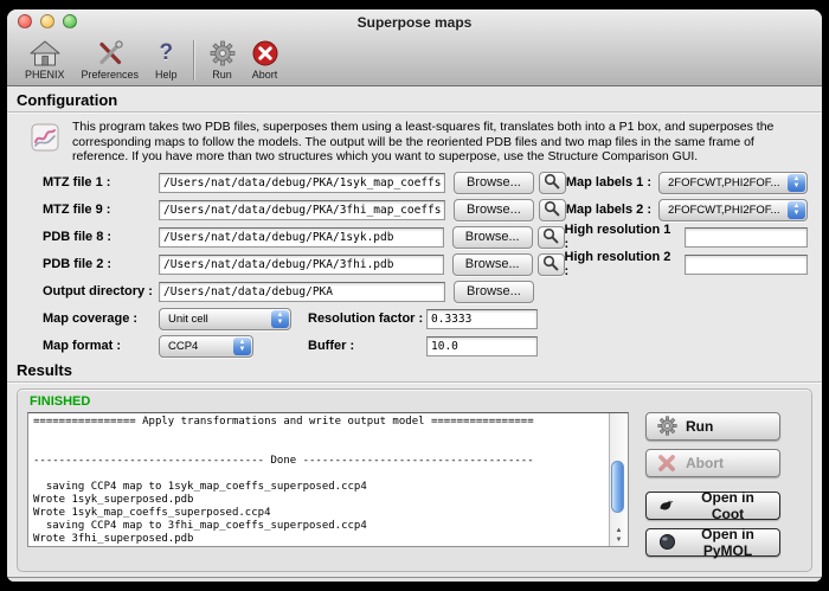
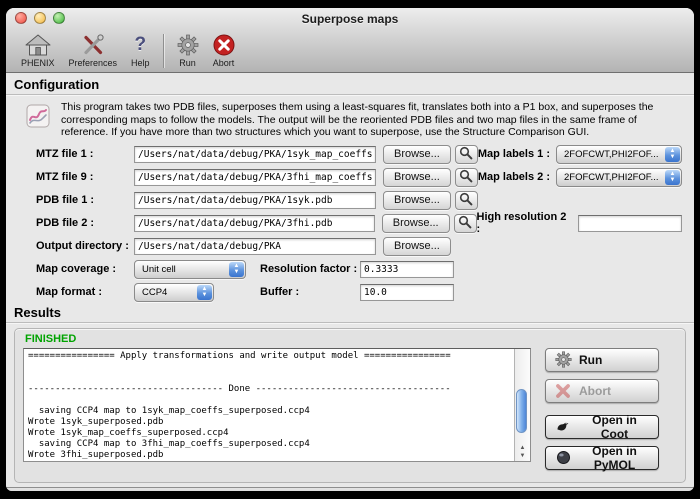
  Superpose maps
  PHENIX
  Preferences
  ?
  Help
  Run
  Abort
  Configuration
  This program takes two PDB files, superposes them using a least-squares fit, translates both into a P1 box, and superposes the corresponding maps to follow the models. The output will be the reoriented PDB files and two map files in the same frame of reference. If you have more than two structures which you want to superpose, use the Structure Comparison GUI.
  MTZ file 1 :
  /Users/nat/data/debug/PKA/1syk_map_coeffs
  Browse...
  Map labels 1 :
  2FOFCWT,PHI2FOF...
  MTZ file 9 :
  /Users/nat/data/debug/PKA/3fhi_map_coeffs
  Browse...
  Map labels 2 :
  2FOFCWT,PHI2FOF...
- PDB file 8 :
+ PDB file 1 :
  /Users/nat/data/debug/PKA/1syk.pdb
  Browse...
- High resolution 1 :
  PDB file 2 :
  /Users/nat/data/debug/PKA/3fhi.pdb
  Browse...
  High resolution 2 :
  Output directory :
  /Users/nat/data/debug/PKA
  Browse...
  Map coverage :
  Unit cell
  Resolution factor :
  0.3333
  Map format :
  CCP4
  Buffer :
  10.0
  Results
  FINISHED
  ================ Apply transformations and write output model ================
  ------------------------------------ Done ------------------------------------
  saving CCP4 map to 1syk_map_coeffs_superposed.ccp4
  Wrote 1syk_superposed.pdb
  Wrote 1syk_map_coeffs_superposed.ccp4
  saving CCP4 map to 3fhi_map_coeffs_superposed.ccp4
  Wrote 3fhi_superposed.pdb
  Run
  Abort
  Open in Coot
  Open in PyMOL
